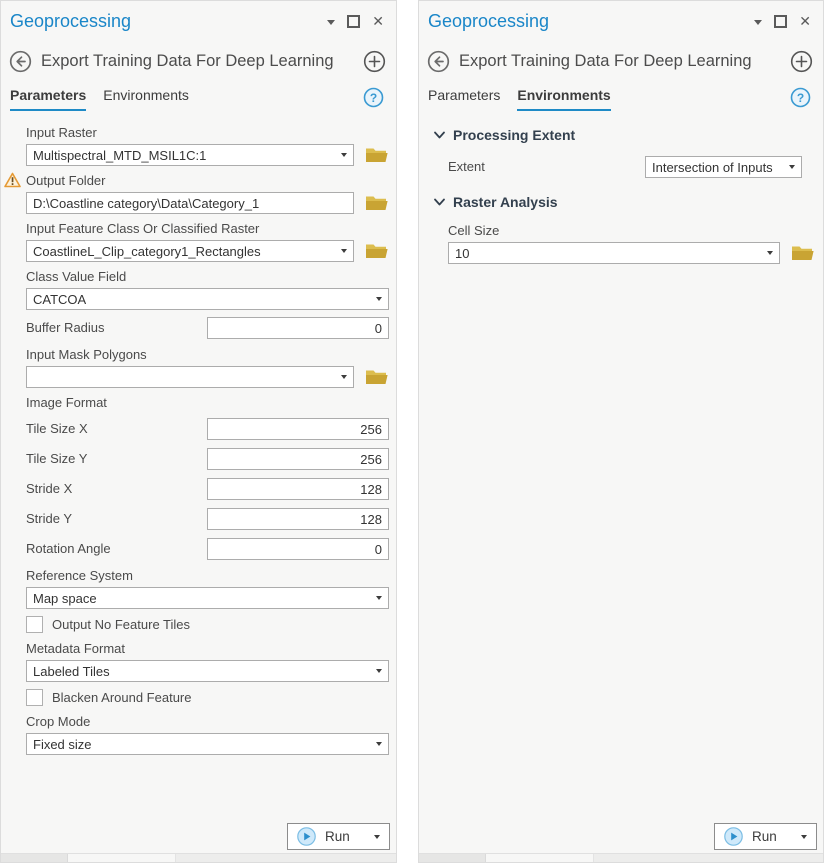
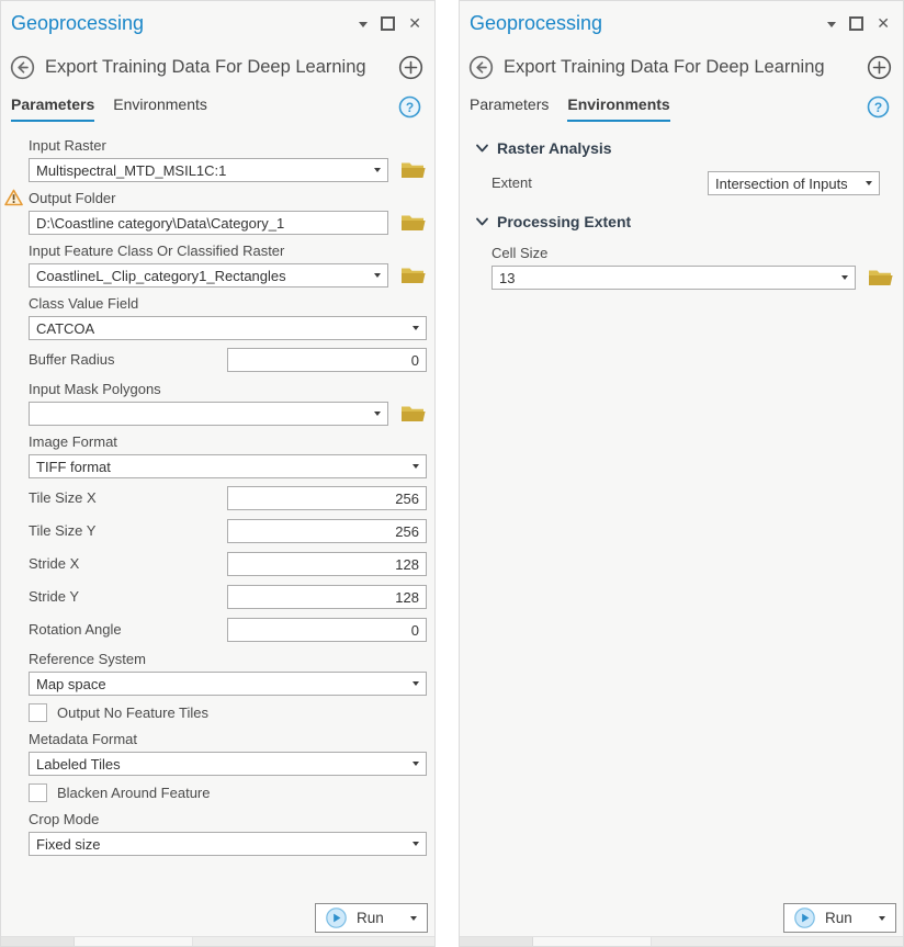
  Geoprocessing
  ✕
  Export Training Data For Deep Learning
  Parameters
  Environments
  ?
  Input Raster
  Multispectral_MTD_MSIL1C:1
  Output Folder
  D:\Coastline category\Data\Category_1
  Input Feature Class Or Classified Raster
  CoastlineL_Clip_category1_Rectangles
  Class Value Field
  CATCOA
  Buffer Radius
  0
  Input Mask Polygons
  Image Format
+ TIFF format
  Tile Size X
  256
  Tile Size Y
  256
  Stride X
  128
  Stride Y
  128
  Rotation Angle
  0
  Reference System
  Map space
  Output No Feature Tiles
  Metadata Format
  Labeled Tiles
  Blacken Around Feature
  Crop Mode
  Fixed size
  Run
  Geoprocessing
  ✕
  Export Training Data For Deep Learning
  Parameters
  Environments
  ?
- Processing Extent
+ Raster Analysis
  Extent
  Intersection of Inputs
- Raster Analysis
+ Processing Extent
  Cell Size
- 10
+ 13
  Run
